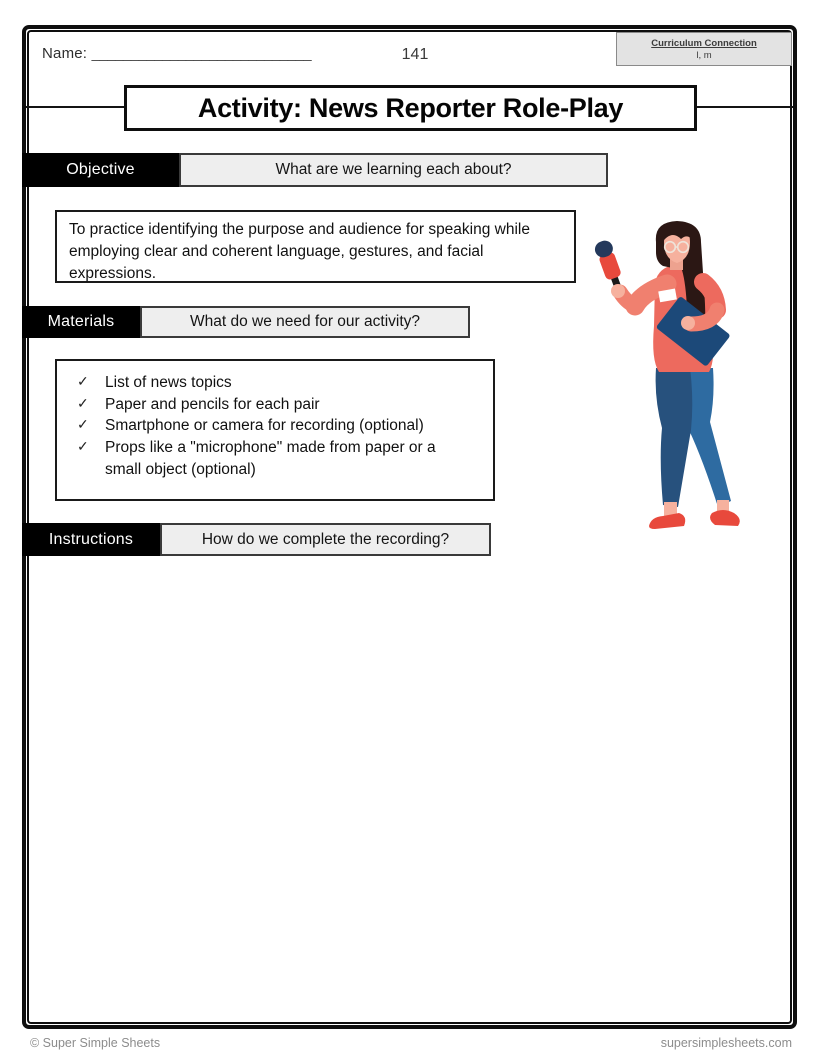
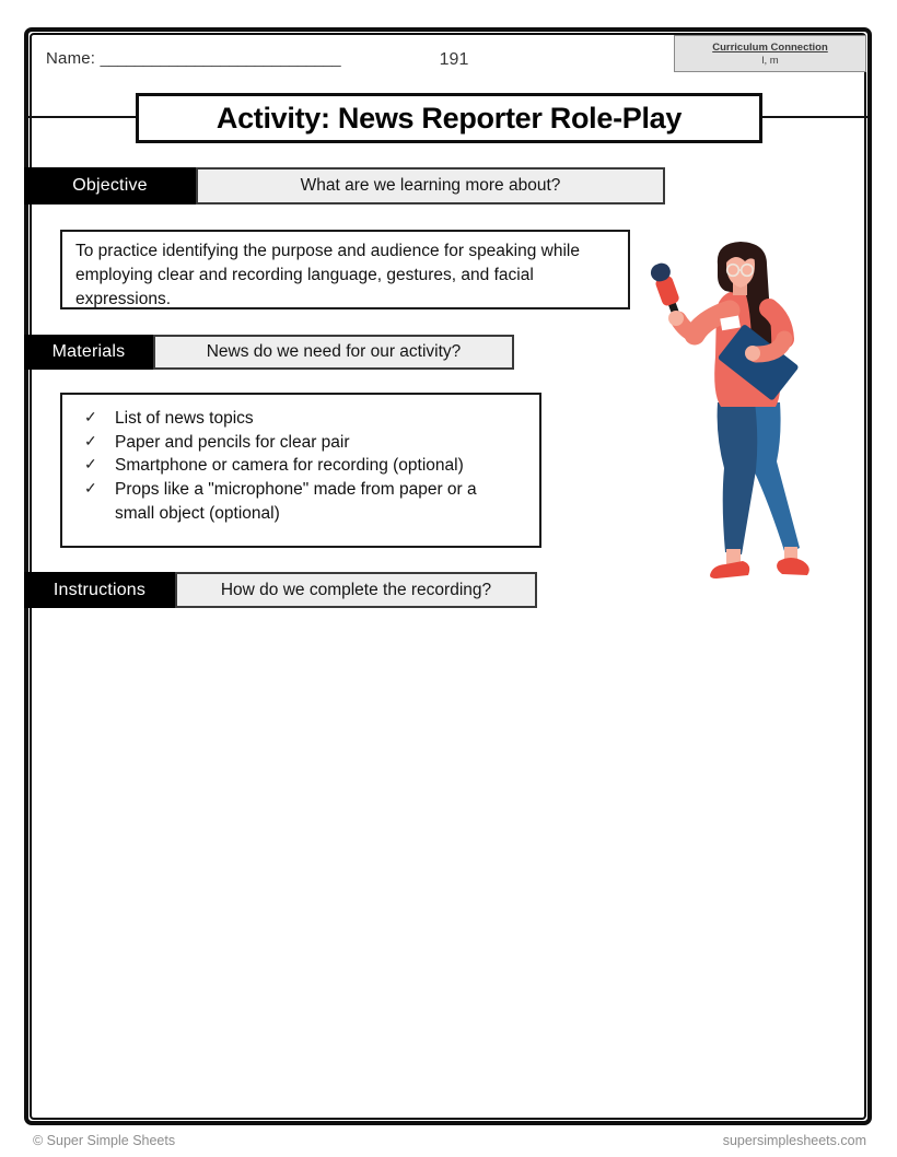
  Name: ____________________________
- 141
+ 191
  Curriculum Connection
  l, m
  Activity: News Reporter Role-Play
  Objective
- What are we learning each about?
+ What are we learning more about?
- To practice identifying the purpose and audience for speaking while employing clear and coherent language, gestures, and facial expressions.
+ To practice identifying the purpose and audience for speaking while employing clear and recording language, gestures, and facial expressions.
  Materials
- What do we need for our activity?
+ News do we need for our activity?
  ✓
  List of news topics
  ✓
- Paper and pencils for each pair
+ Paper and pencils for clear pair
  ✓
  Smartphone or camera for recording (optional)
  ✓
  Props like a "microphone" made from paper or a small object (optional)
  Instructions
  How do we complete the recording?
  © Super Simple Sheets
  supersimplesheets.com
